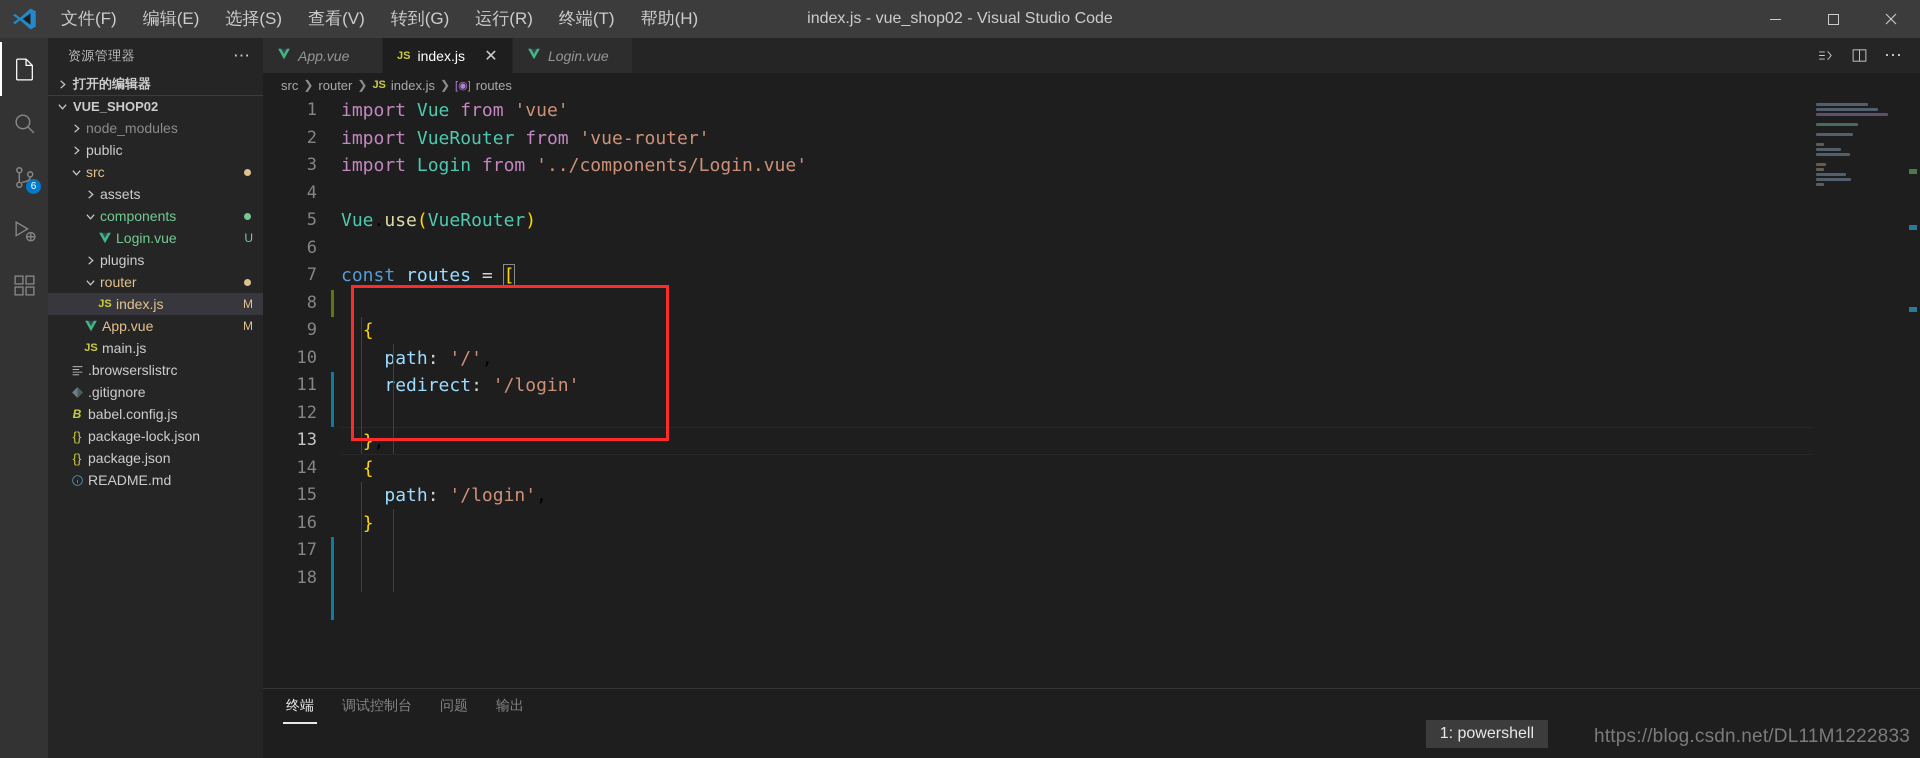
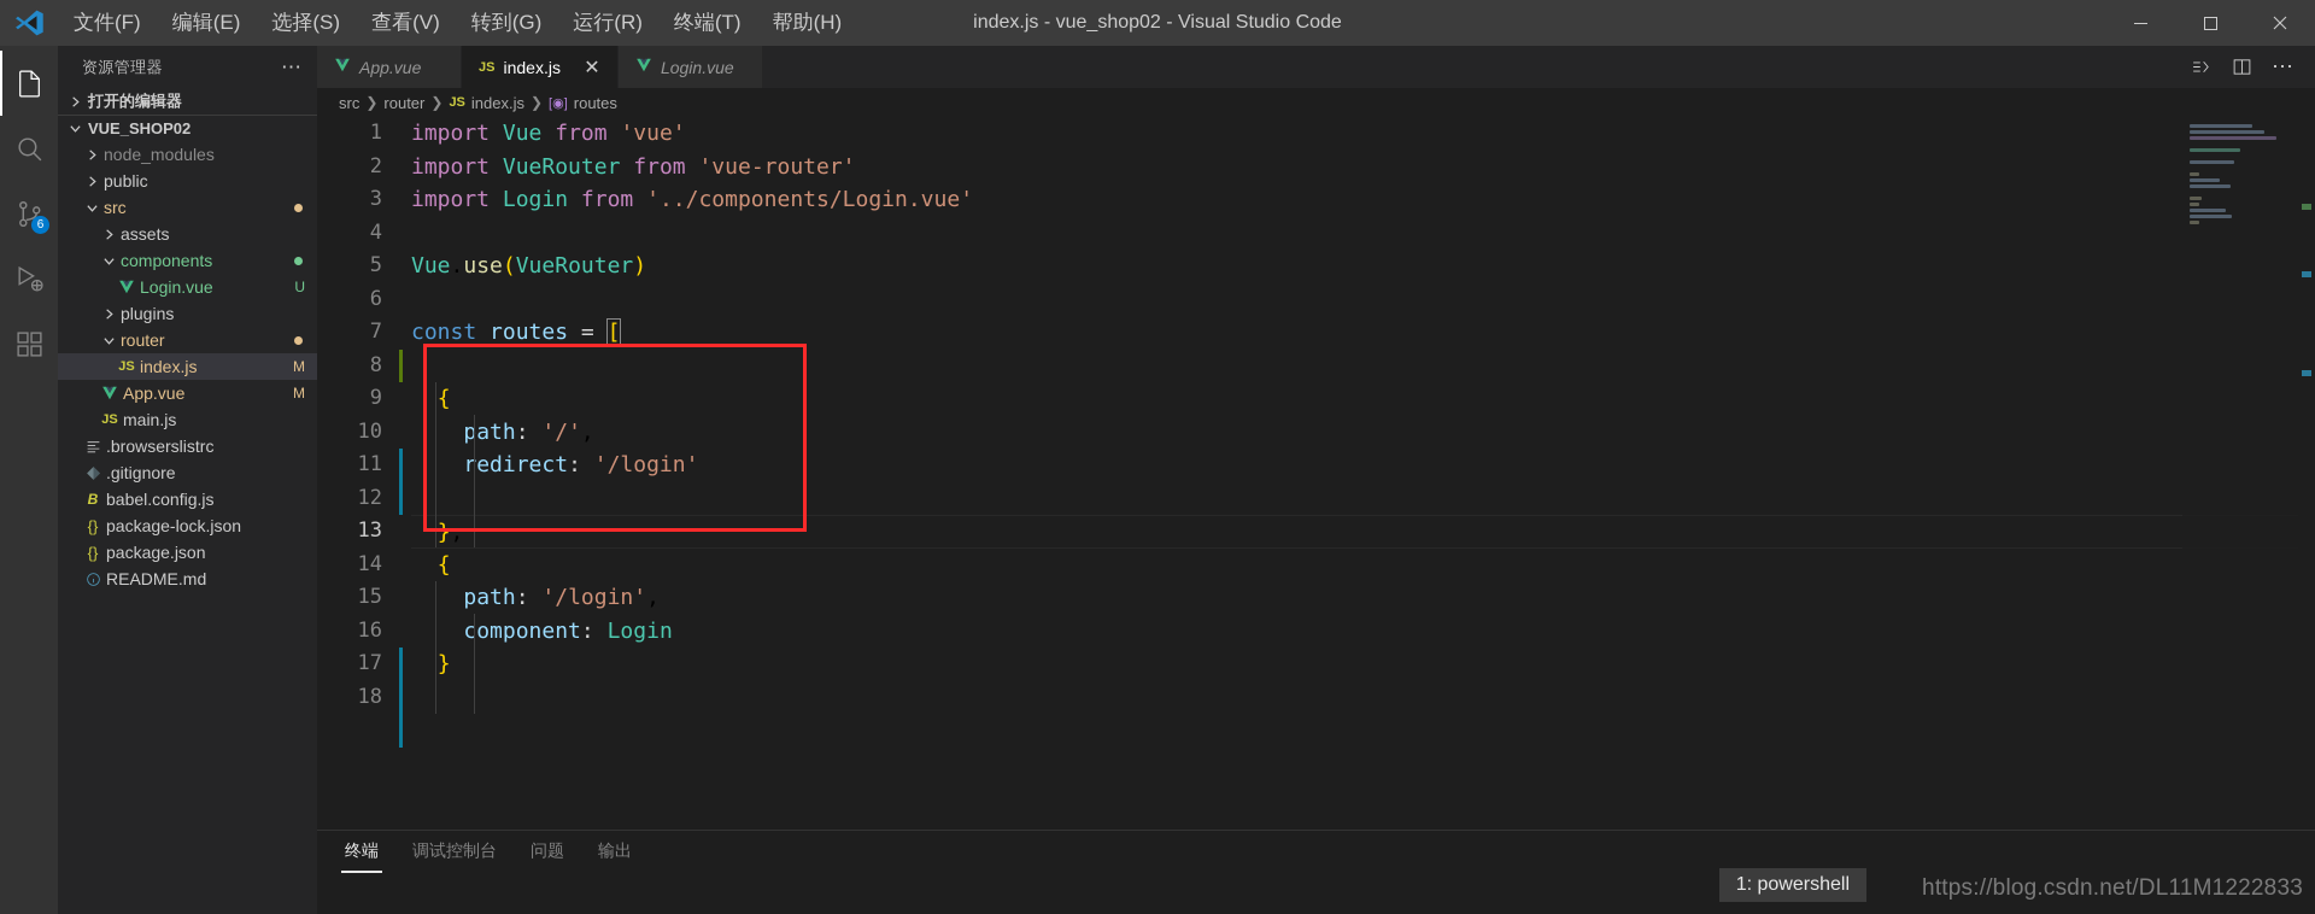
  文件(F)
  编辑(E)
  选择(S)
  查看(V)
  转到(G)
  运行(R)
  终端(T)
  帮助(H)
  index.js - vue_shop02 - Visual Studio Code
  6
  资源管理器
  ⋯
  打开的编辑器
  VUE_SHOP02
  node_modules
  public
  src
  assets
  components
  Login.vue
  U
  plugins
  router
  JS
  index.js
  M
  App.vue
  M
  JS
  main.js
  .browserslistrc
  .gitignore
  B
  babel.config.js
  {}
  package-lock.json
  {}
  package.json
  README.md
  App.vue
  JS
  index.js
  ✕
  Login.vue
  ⋯
  src
  ❯
  router
  ❯
  JS
  index.js
  ❯
  [◉]
  routes
  1
  2
  3
  4
  5
  6
  7
  8
  9
  10
  11
  12
  13
  14
  15
  16
  17
  18
  import Vue from 'vue'
  import VueRouter from 'vue-router'
  import Login from '../components/Login.vue'
  Vue.use(VueRouter)
  const routes = [
  {
  path: '/',
  redirect: '/login'
  },
  {
  path: '/login',
+ component: Login
  }
  终端
  调试控制台
  问题
  输出
  1: powershell
  https://blog.csdn.net/DL11M1222833
